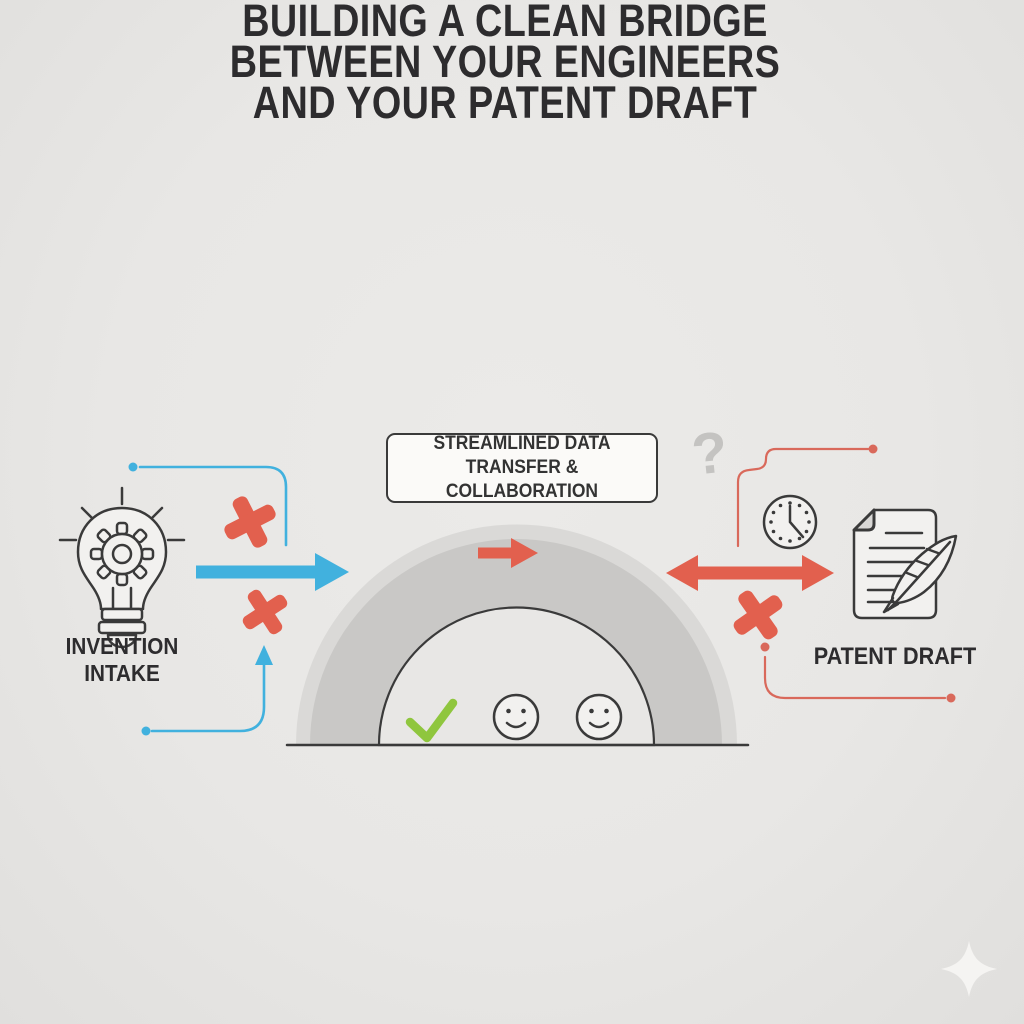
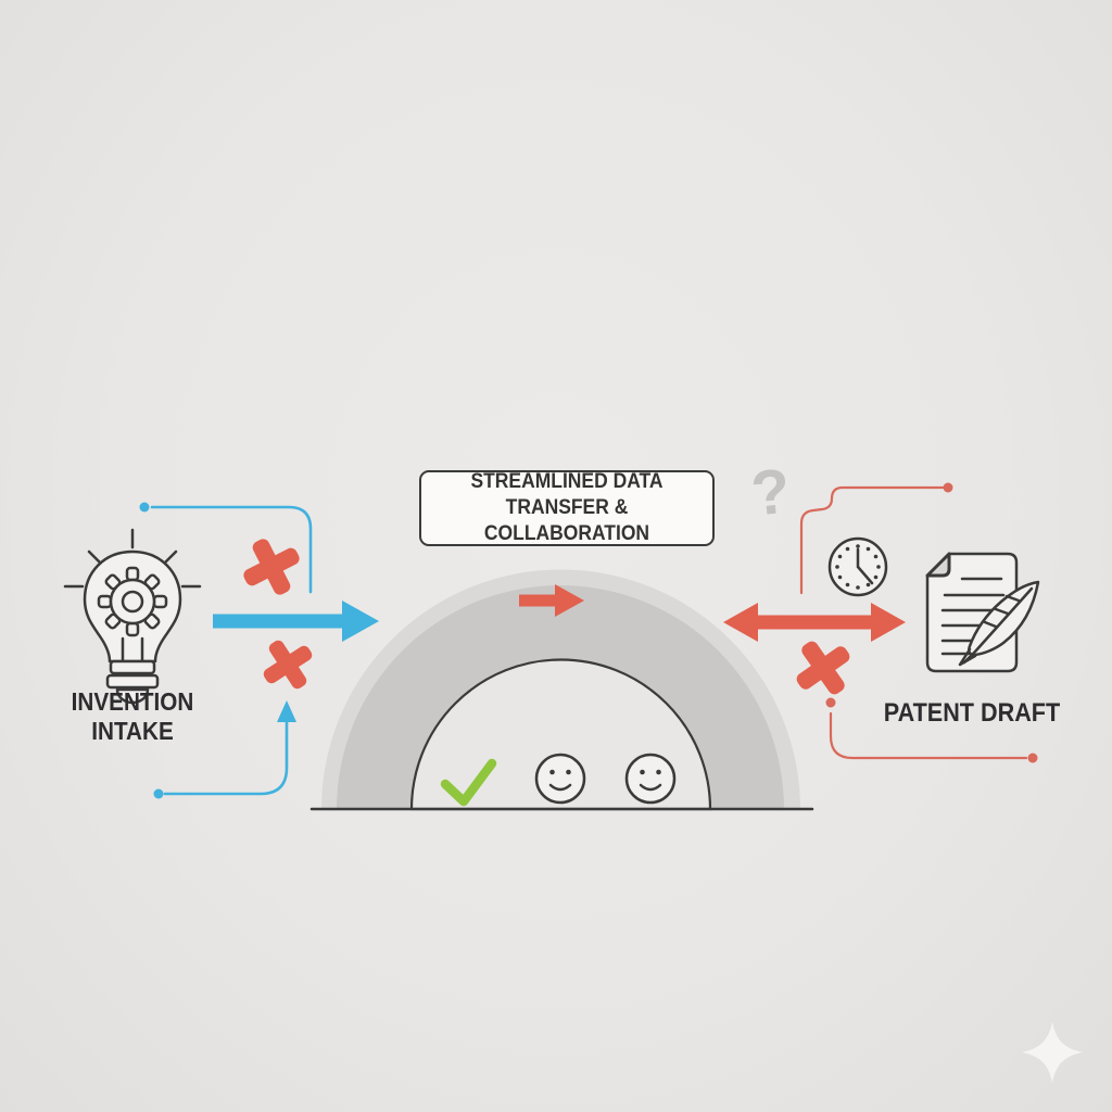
- BUILDING A CLEAN BRIDGE
- BETWEEN YOUR ENGINEERS
- AND YOUR PATENT DRAFT
  INVENTION INTAKE
  STREAMLINED DATA
  TRANSFER & COLLABORATION
  PATENT DRAFT
